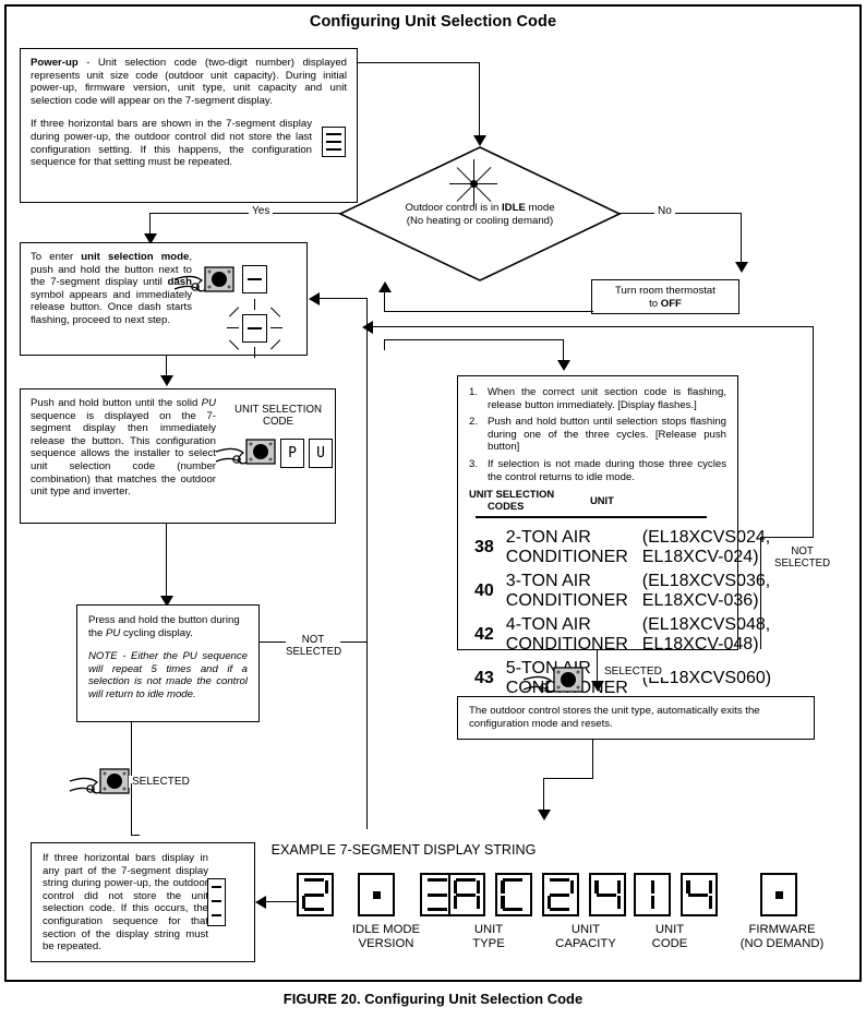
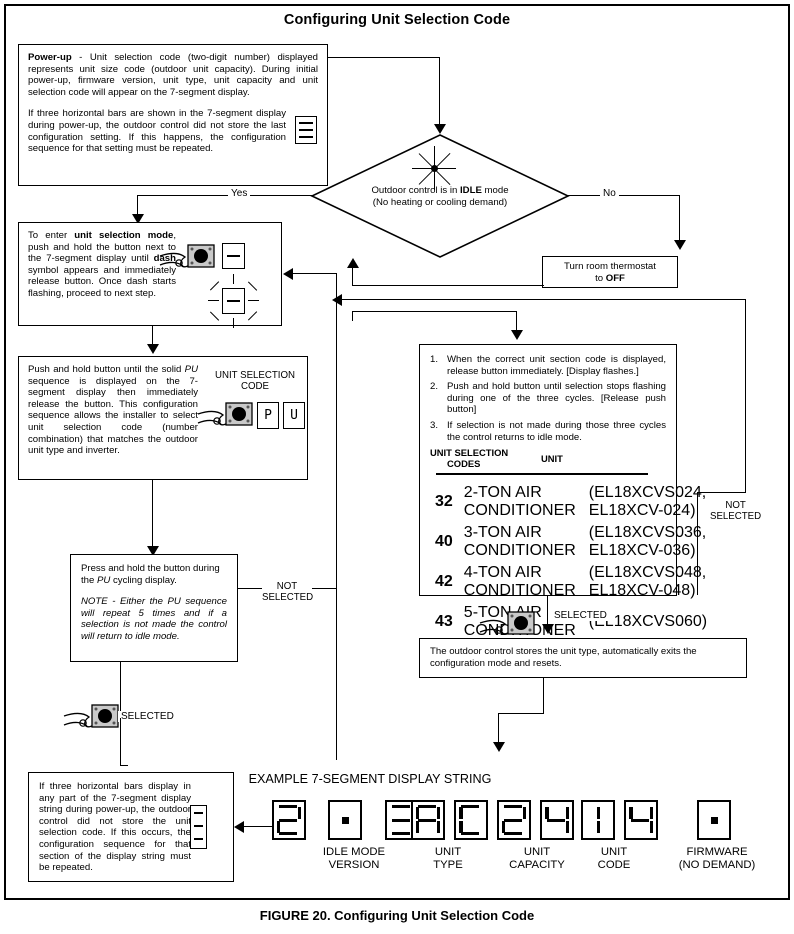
  Configuring Unit Selection Code
  Power-up - Unit selection code (two-digit number) displayed represents unit size code (outdoor unit capacity). During initial power-up, firmware version, unit type, unit capacity and unit selection code will appear on the 7-segment display.
  If three horizontal bars are shown in the 7-segment display during power-up, the outdoor control did not store the last configuration setting. If this happens, the configuration sequence for that setting must be repeated.
  Outdoor control is in IDLE mode
  (No heating or cooling demand)
  Yes
  No
  Turn room thermostat
  to OFF
  To enter unit selection mode, push and hold the button next to the 7-segment display until dash symbol appears and immediately release button. Once dash starts flashing, proceed to next step.
  NOT
  SELECTED
  Push and hold button until the solid PU sequence is displayed on the 7-segment display then immediately release the button. This configuration sequence allows the installer to select unit selection code (number combination) that matches the outdoor unit type and inverter.
  UNIT SELECTION
  CODE
  P
  U
  Press and hold the button during the PU cycling display.
  NOTE - Either the PU sequence will repeat 5 times and if a selection is not made the control will return to idle mode.
  NOT
  SELECTED
  SELECTED
  1.
- When the correct unit section code is flashing, release button immediately. [Display flashes.]
+ When the correct unit section code is displayed, release button immediately. [Display flashes.]
  2.
  Push and hold button until selection stops flashing during one of the three cycles. [Release push button]
  3.
  If selection is not made during those three cycles the control returns to idle mode.
  UNIT SELECTION
  CODES
  UNIT
- 38	2-TON AIR CONDITIONER	(EL18XCVS024, EL18XCV-024)
+ 32	2-TON AIR CONDITIONER	(EL18XCVS024, EL18XCV-024)
  40	3-TON AIR CONDITIONER	(EL18XCVS036, EL18XCV-036)
  42	4-TON AIR CONDITIONER	(EL18XCVS048, EL18XCV-048)
  43	5-TONR CONDONER	(EL18XCVS060)
  SELECTED
  The outdoor control stores the unit type, automatically exits the configuration mode and resets.
  If three horizontal bars display in any part of the 7-segment display string during power-up, the outdoo control did not store the uni selection code. If this occurs, the configuration sequence for tha section of the display string must be repeated.
  EXAMPLE 7-SEGMENT DISPLAY STRING
  IDLE MODE
  VERSION
  UNIT
  TYPE
  UNIT
  CAPACITY
  UNIT
  CODE
  FIRMWARE
  (NO DEMAND)
  FIGURE 20. Configuring Unit Selection Code
